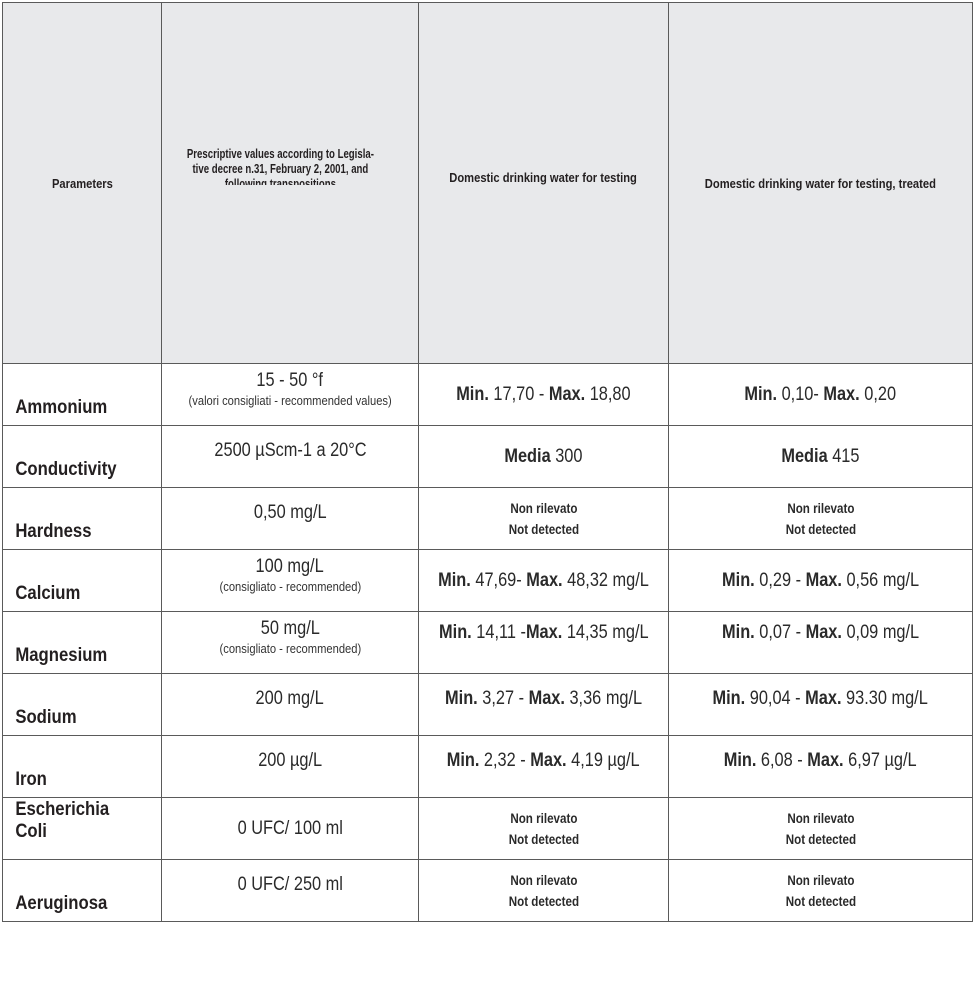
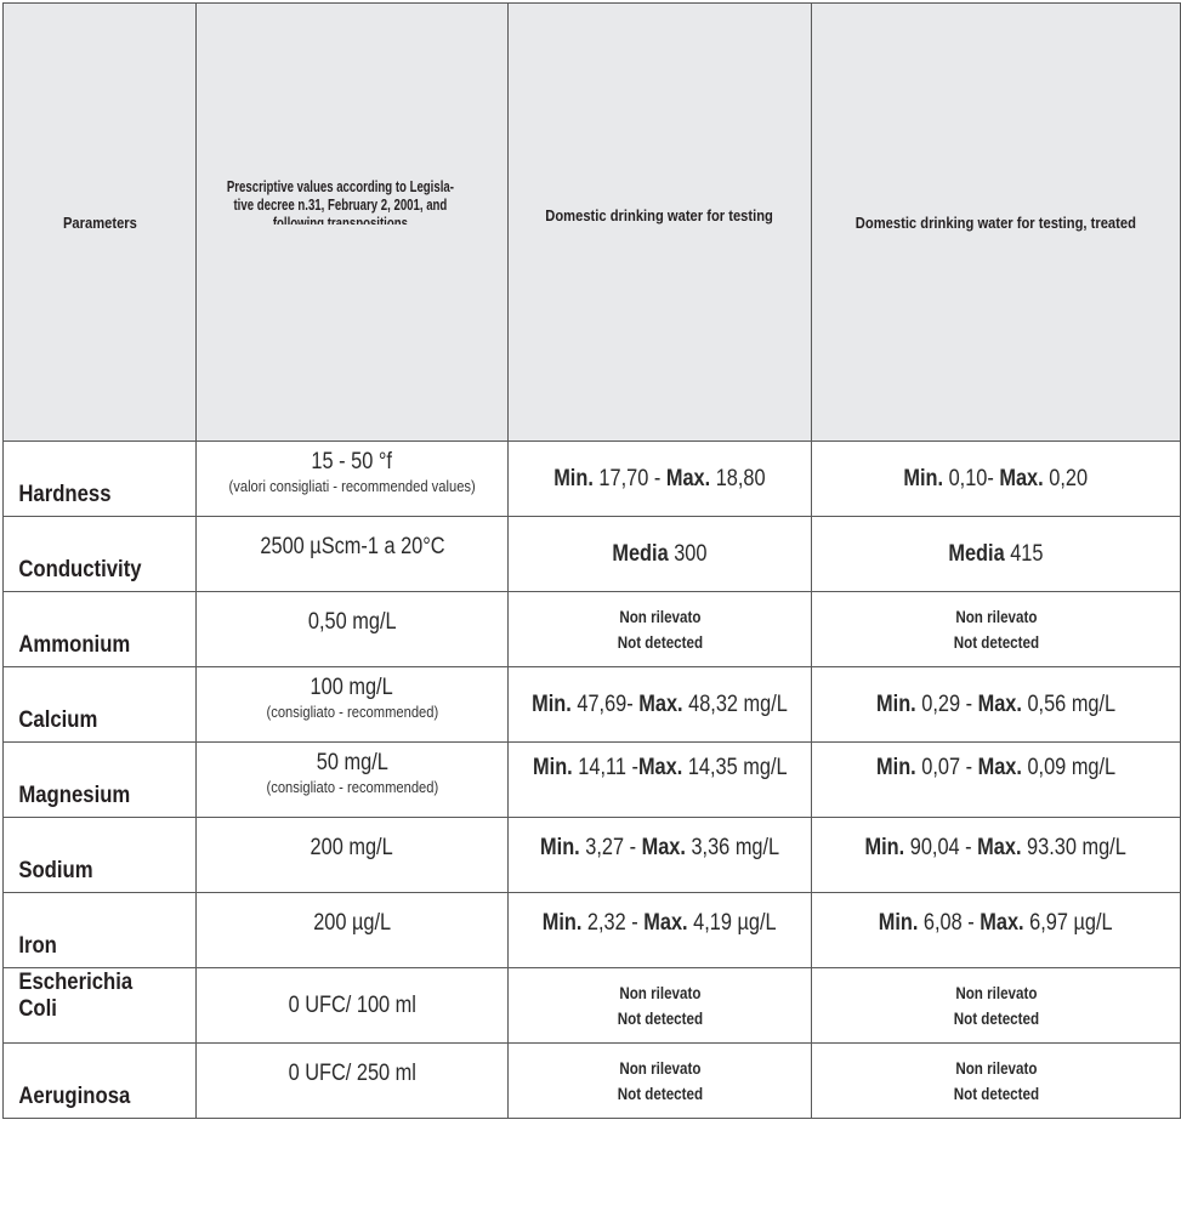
  Parameters	Prescriptive values according to Legisla- tive decree n.31, February 2, 2001, and following transpositions	Domestic drinking water for testing	Domestic drinking water for testing, treated
- Ammonium	15 - 50 °f (valori consigliati - recommended values)	Min. 17,70 - Max. 18,80	Min. 0,10- Max. 0,20
+ Hardness	15 - 50 °f (valori consigliati - recommended values)	Min. 17,70 - Max. 18,80	Min. 0,10- Max. 0,20
  Conductivity	2500 µScm-1 a 20°C	Media 300	Media 415
- Hardness	0,50 mg/L	Non rilevatoNot detected	Non rilevatoNot detected
+ Ammonium	0,50 mg/L	Non rilevatoNot detected	Non rilevatoNot detected
  Calcium	100 mg/L (consigliato - recommended)	Min. 47,69- Max. 48,32 mg/L	Min. 0,29 - Max. 0,56 mg/L
  Magnesium	50 mg/L (consigliato - recommended)	Min. 14,11 -Max. 14,35 mg/L	Min. 0,07 - Max. 0,09 mg/L
  Sodium	200 mg/L	Min. 3,27 - Max. 3,36 mg/L	Min. 90,04 - Max. 93.30 mg/L
  Iron	200 µg/L	Min. 2,32 - Max. 4,19 µg/L	Min. 6,08 - Max. 6,97 µg/L
  Escherichia Coli	0 UFC/ 100 ml	Non rilevatoNot detected	Non rilevatoNot detected
  Aeruginosa	0 UFC/ 250 ml	Non rilevatoNot detected	Non rilevatoNot detected
